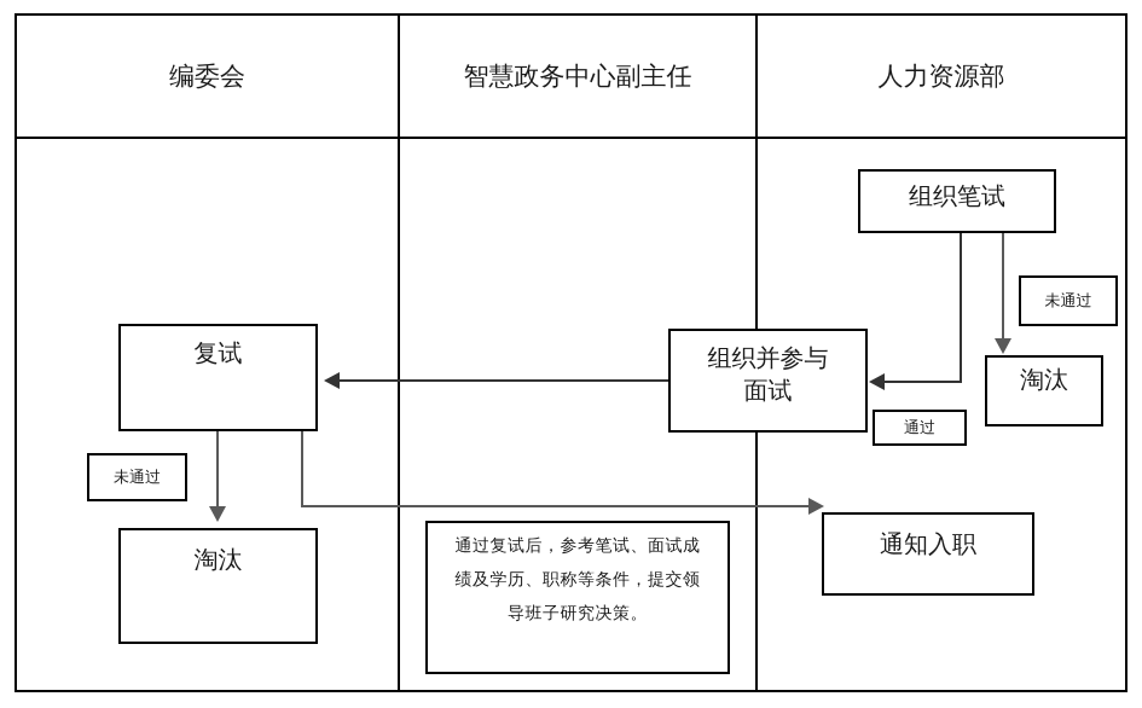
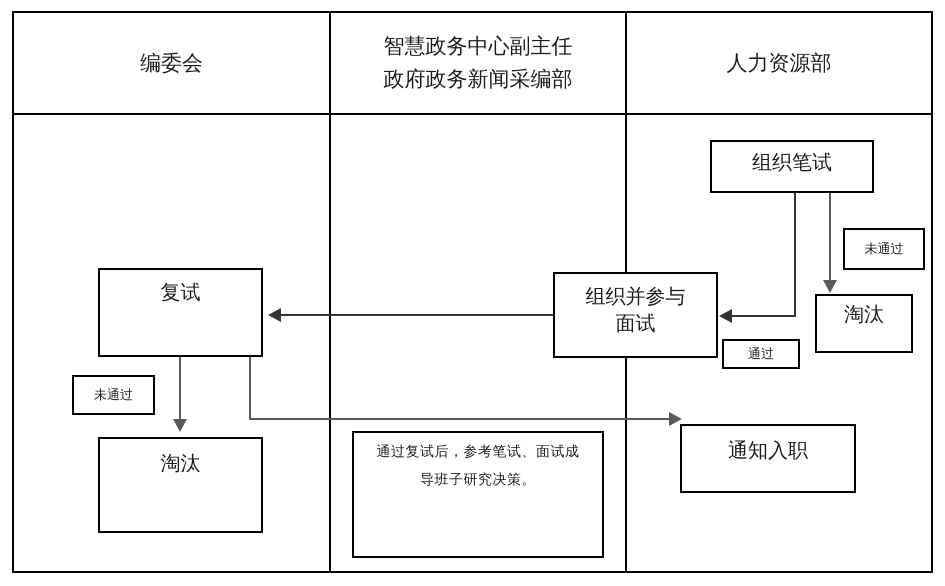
  编委会
  智慧政务中心副主任
+ 政府政务新闻采编部
  人力资源部
  组织笔试
  未通过
  淘汰
  组织并参与
  面试
  通过
  通知入职
  复试
  未通过
  淘汰
  通过复试后，参考笔试、面试成
- 绩及学历、职称等条件，提交领
  导班子研究决策。
